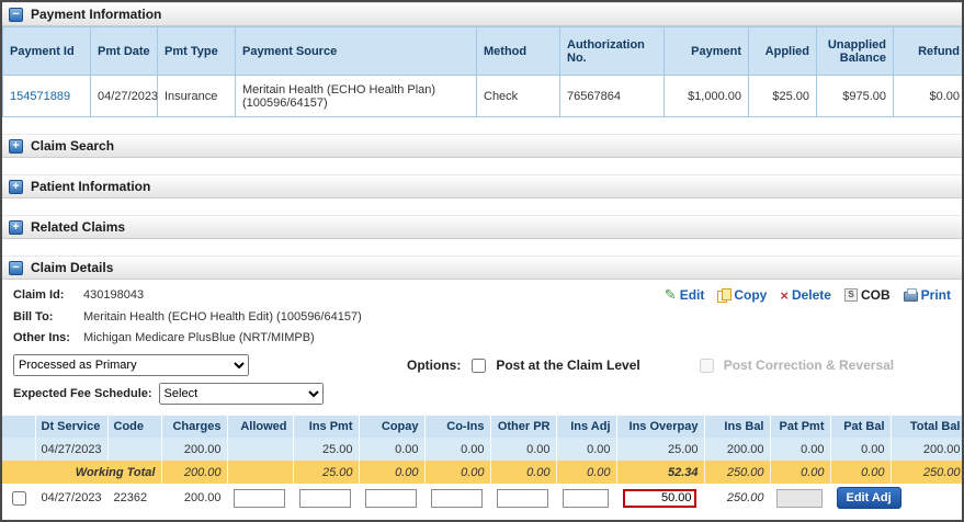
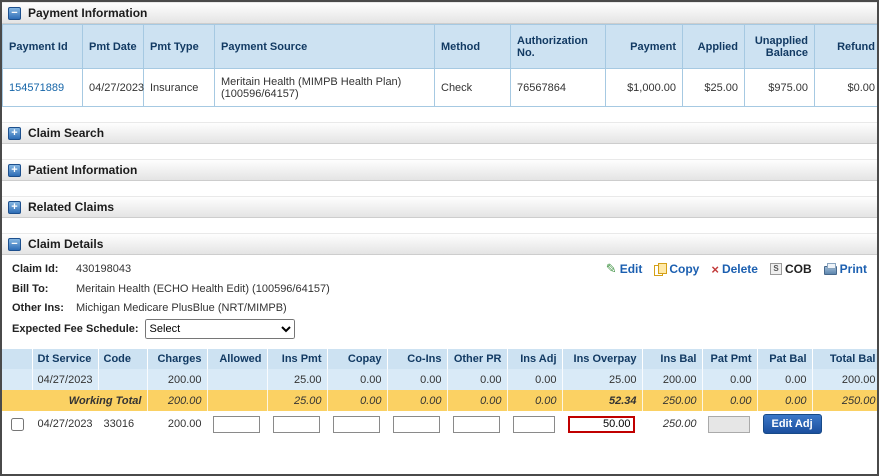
  −
  Payment Information
  Payment Id	Pmt Date	Pmt Type	Payment Source	Method	Authorization No.	Payment	Applied	Unapplied Balance	Refund
- 154571889	04/27/2023	Insurance	Meritain Health (ECHO Health Plan) (100596/64157)	Check	76567864	$1,000.00	$25.00	$975.00	$0.00
+ 154571889	04/27/2023	Insurance	Meritain Health (MIMPB Health Plan) (100596/64157)	Check	76567864	$1,000.00	$25.00	$975.00	$0.00
  +
  Claim Search
  +
  Patient Information
  +
  Related Claims
  −
  Claim Details
  Claim Id:
  430198043
  ✎
  Edit
  Copy
  ×
  Delete
  S
  COB
  Print
  Bill To:
  Meritain Health (ECHO Health Edit) (100596/64157)
  Other Ins:
  Michigan Medicare PlusBlue (NRT/MIMPB)
- Processed as Primary
- Options:
- Post at the Claim Level
- Post Correction & Reversal
  Expected Fee Schedule:
  Select
  	Dt Service	Code	Charges	Allowed	Ins Pmt	Copay	Co-Ins	Other PR	Ins Adj	Ins Overpay	Ins Bal	Pat Pmt	Pat Bal	Total Bal
  	04/27/2023		200.00		25.00	0.00	0.00	0.00	0.00	25.00	200.00	0.00	0.00	200.00
  Working Total	200.00		25.00	0.00	0.00	0.00	0.00	52.34	250.00	0.00	0.00	250.00
- 	04/27/2023	22362	200.00							50.00	250.00		Edit Adj
+ 	04/27/2023	33016	200.00							50.00	250.00		Edit Adj
